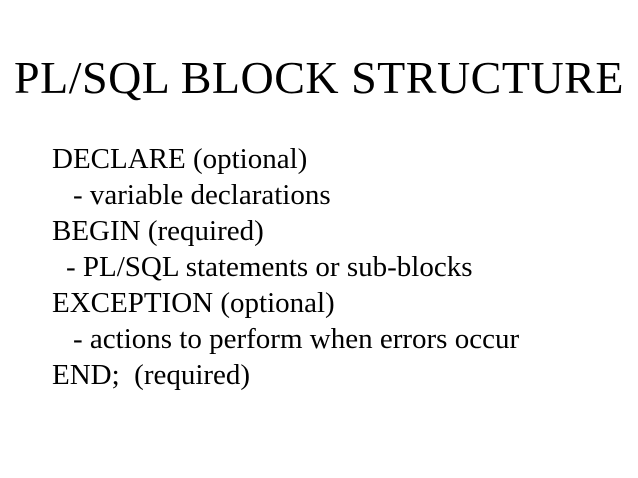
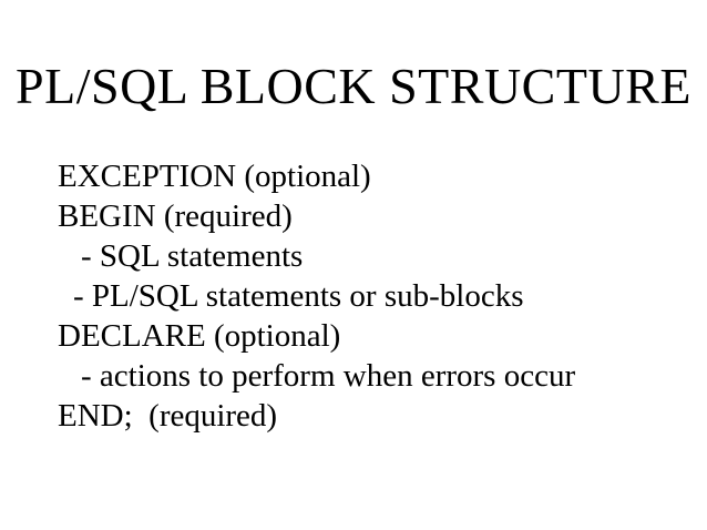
  PL/SQL BLOCK STRUCTURE
- DECLARE (optional)
+ EXCEPTION (optional)
- - variable declarations
  BEGIN (required)
+ - SQL statements
  - PL/SQL statements or sub-blocks
- EXCEPTION (optional)
+ DECLARE (optional)
  - actions to perform when errors occur
  END; (required)
